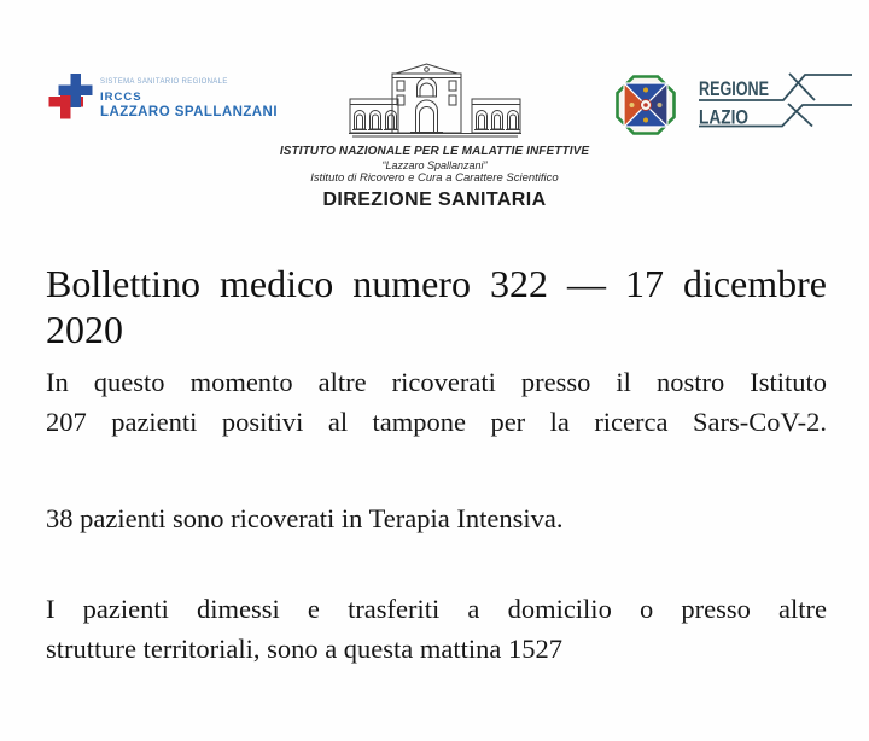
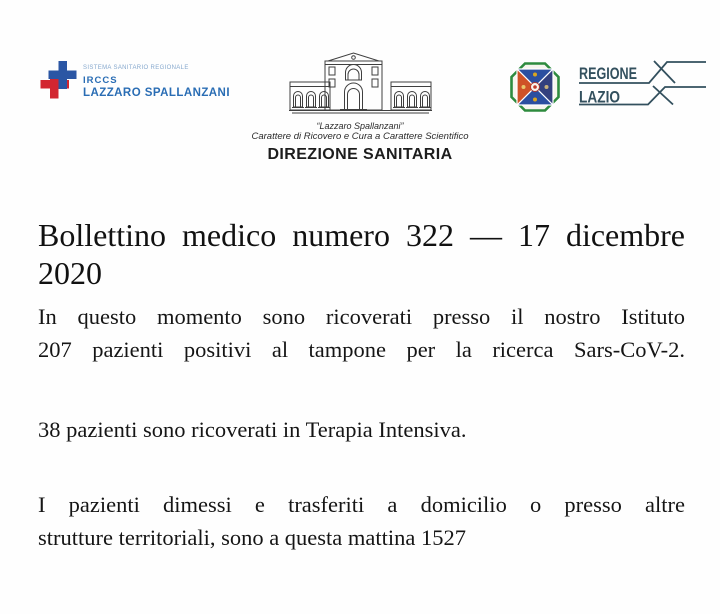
  IRCCS
  LAZZARO SPALLANZANI
- ISTITUTO NAZIONALE PER LE MALATTIE INFETTIVE
  “Lazzaro Spallanzani”
- Istituto di Ricovero e Cura a Carattere Scientifico
+ Carattere di Ricovero e Cura a Carattere Scientifico
  DIREZIONE SANITARIA
  REGIONE
  LAZIO
  Bollettino medico numero 322 — 17 dicembre
  2020
- In questo momento altre ricoverati presso il nostro Istituto
+ In questo momento sono ricoverati presso il nostro Istituto
  207 pazienti positivi al tampone per la ricerca Sars-CoV-2.
  38 pazienti sono ricoverati in Terapia Intensiva.
  I pazienti dimessi e trasferiti a domicilio o presso altre
  strutture territoriali, sono a questa mattina 1527
